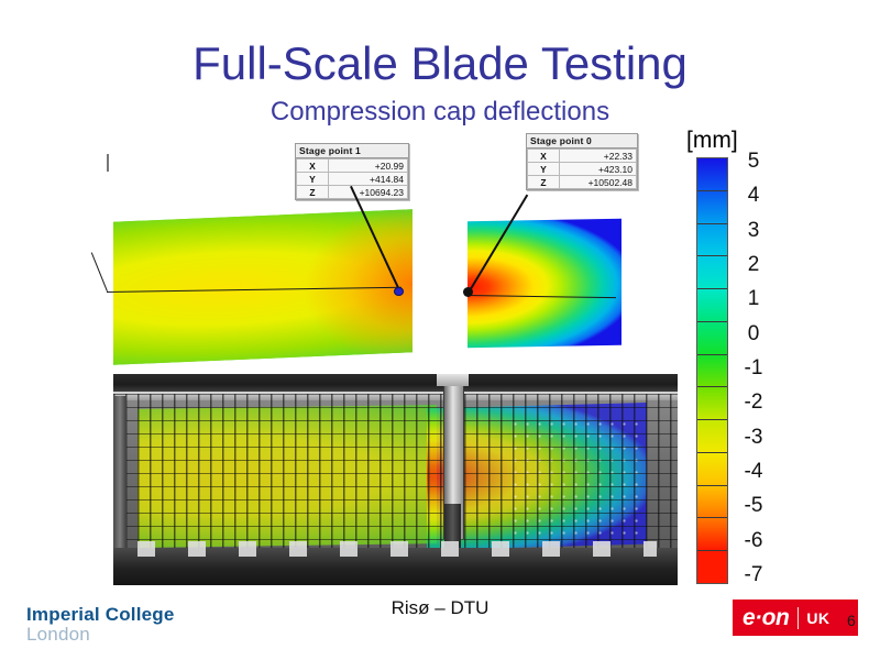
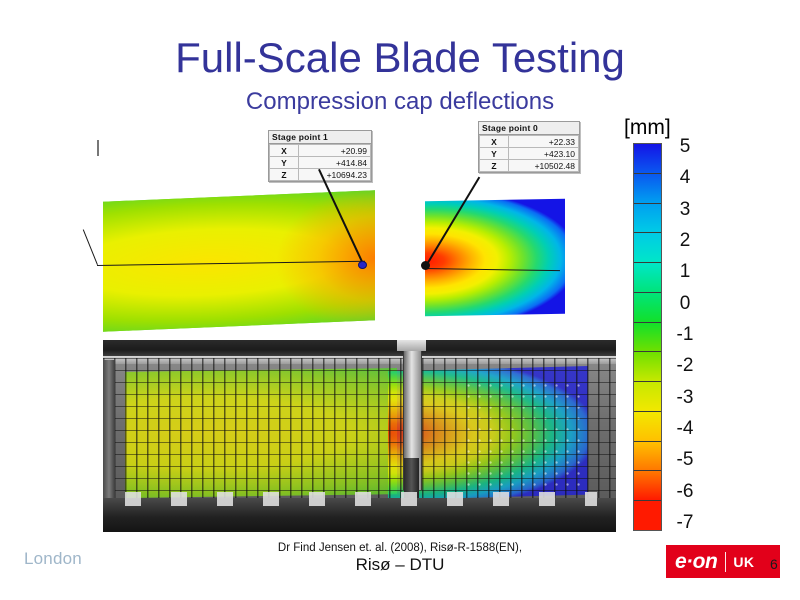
  Full-Scale Blade Testing
  Compression cap deflections
  Stage point 1
  X	+20.99
  Y	+414.84
  Z	+10694.23
  Stage point 0
  X	+22.33
  Y	+423.10
  Z	+10502.48
  [mm]
  5
  4
  3
  2
  1
  0
  -1
  -2
  -3
  -4
  -5
  -6
  -7
+ Dr Find Jensen et. al. (2008), Risø-R-1588(EN),
  Risø – DTU
- Imperial College
  London
  e·on
  UK
  6
